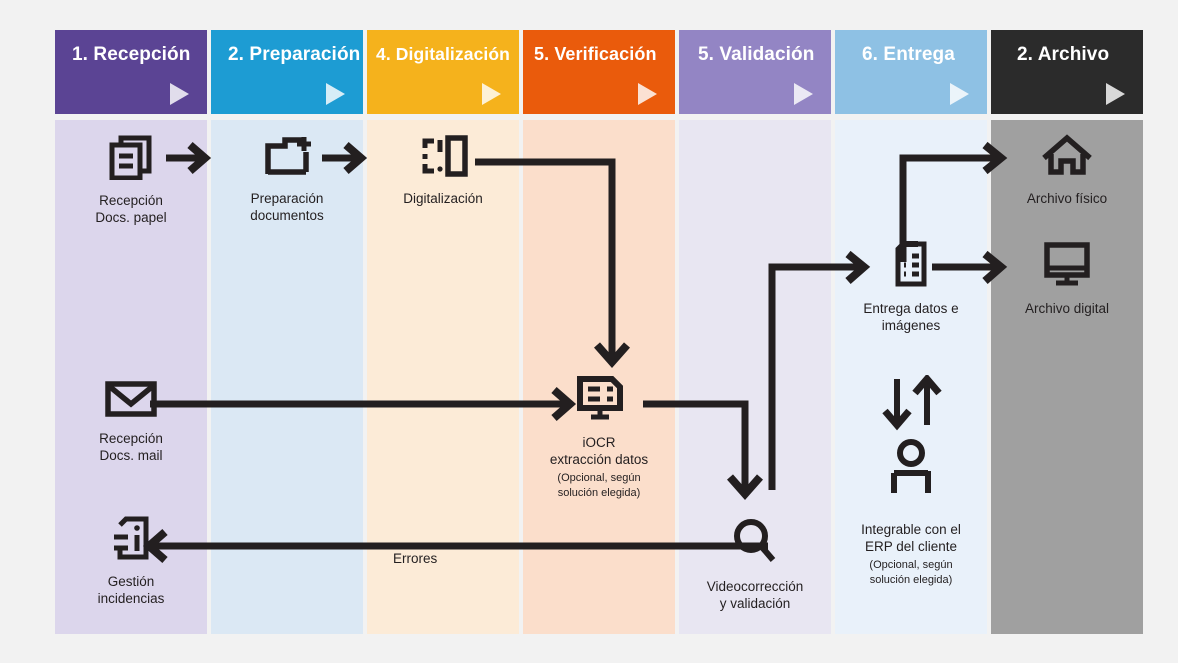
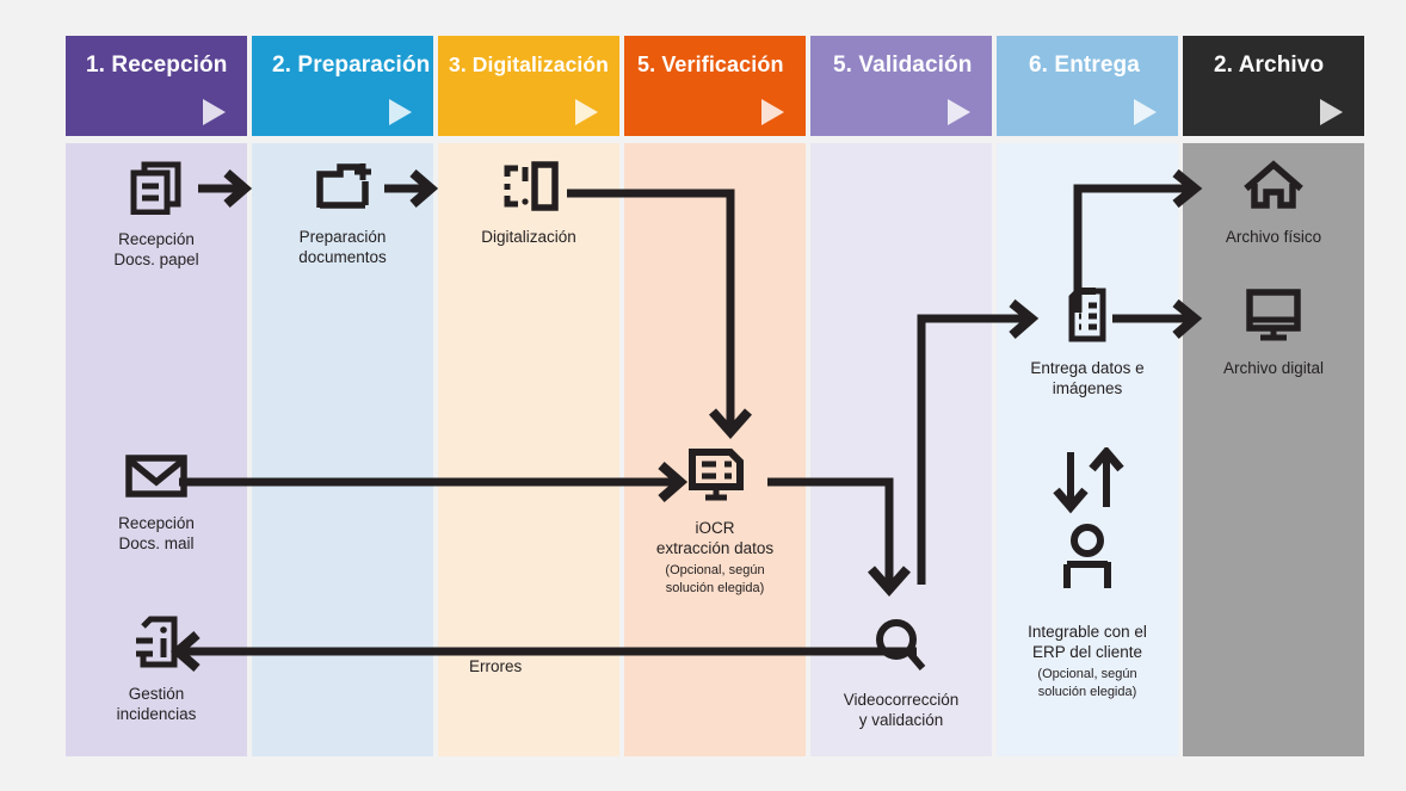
  1. Recepción
  2. Preparación
- 4. Digitalización
+ 3. Digitalización
  5. Verificación
  5. Validación
  6. Entrega
  2. Archivo
  Recepción
  Docs. papel
  Preparación
  documentos
  Digitalización
  Recepción
  Docs. mail
  iOCR
  extracción datos
  (Opcional, según
  solución elegida)
  Gestión
  incidencias
  Videocorrección
  y validación
  Entrega datos e
  imágenes
  Integrable con el
  ERP del cliente
  (Opcional, según
  solución elegida)
  Archivo físico
  Archivo digital
  Errores
